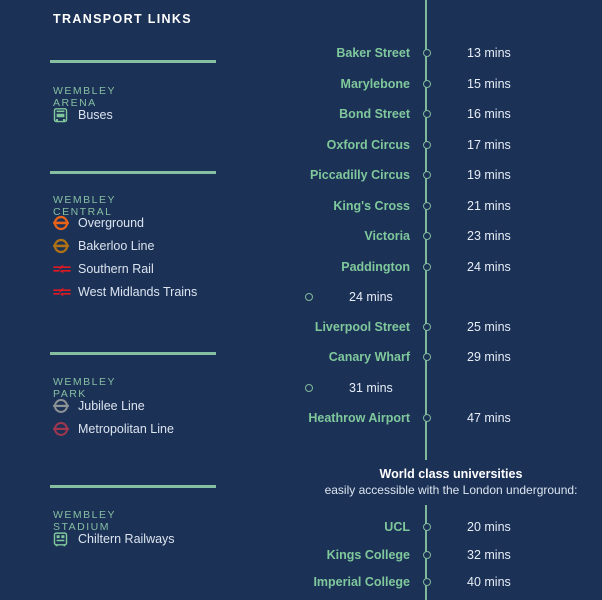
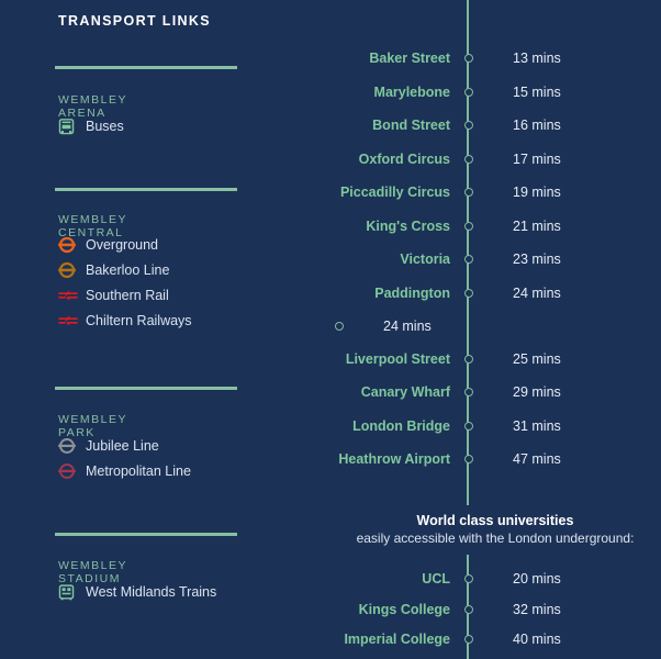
  TRANSPORT LINKS
  WEMBLEY ARENA
  Buses
  WEMBLEY CENTRAL
  Overground
  Bakerloo Line
  Southern Rail
- West Midlands Trains
+ Chiltern Railways
  WEMBLEY PARK
  Jubilee Line
  Metropolitan Line
  WEMBLEY STADIUM
- Chiltern Railways
+ West Midlands Trains
  Baker Street
  13 mins
  Marylebone
  15 mins
  Bond Street
  16 mins
  Oxford Circus
  17 mins
  Piccadilly Circus
  19 mins
  King's Cross
  21 mins
  Victoria
  23 mins
  Paddington
  24 mins
  24 mins
  Liverpool Street
  25 mins
  Canary Wharf
  29 mins
+ London Bridge
  31 mins
  Heathrow Airport
  47 mins
  World class universities
  easily accessible with the London underground:
  UCL
  20 mins
  Kings College
  32 mins
  Imperial College
  40 mins
